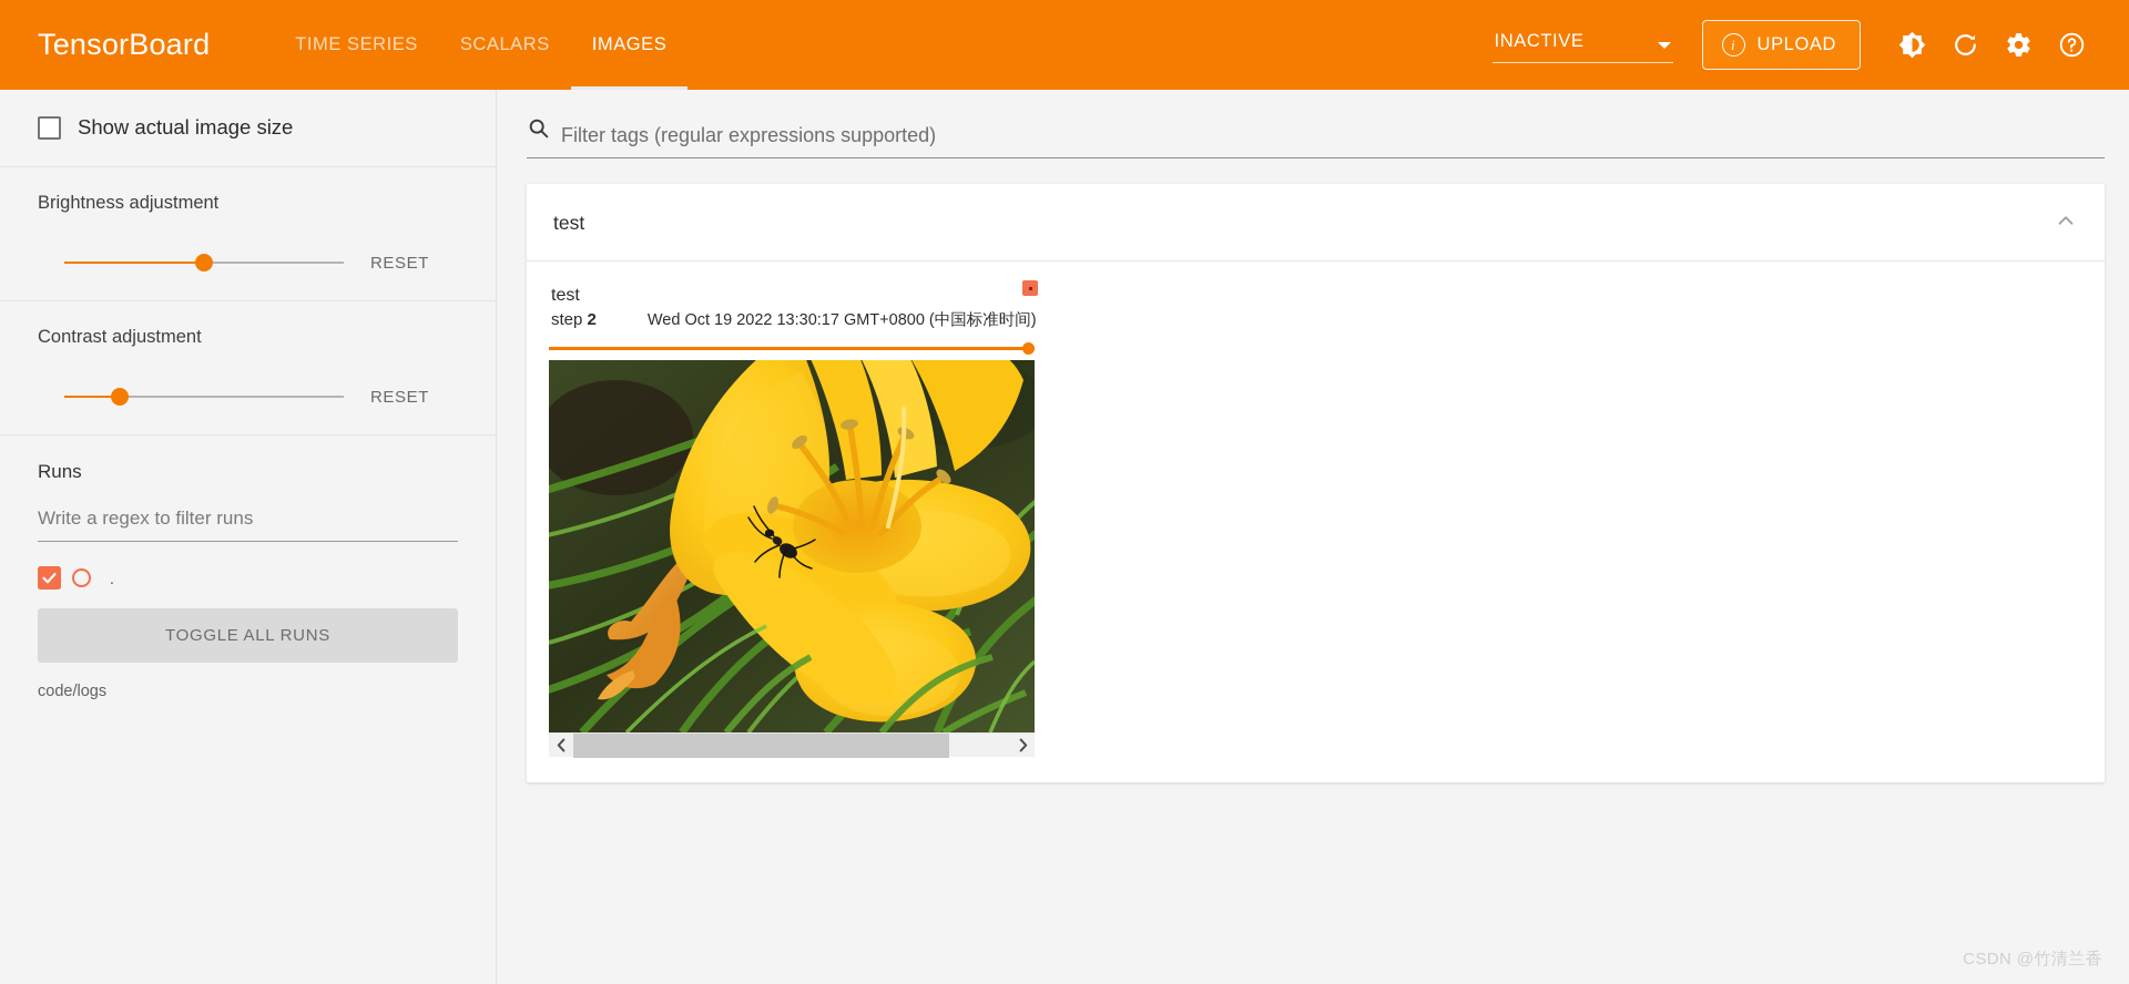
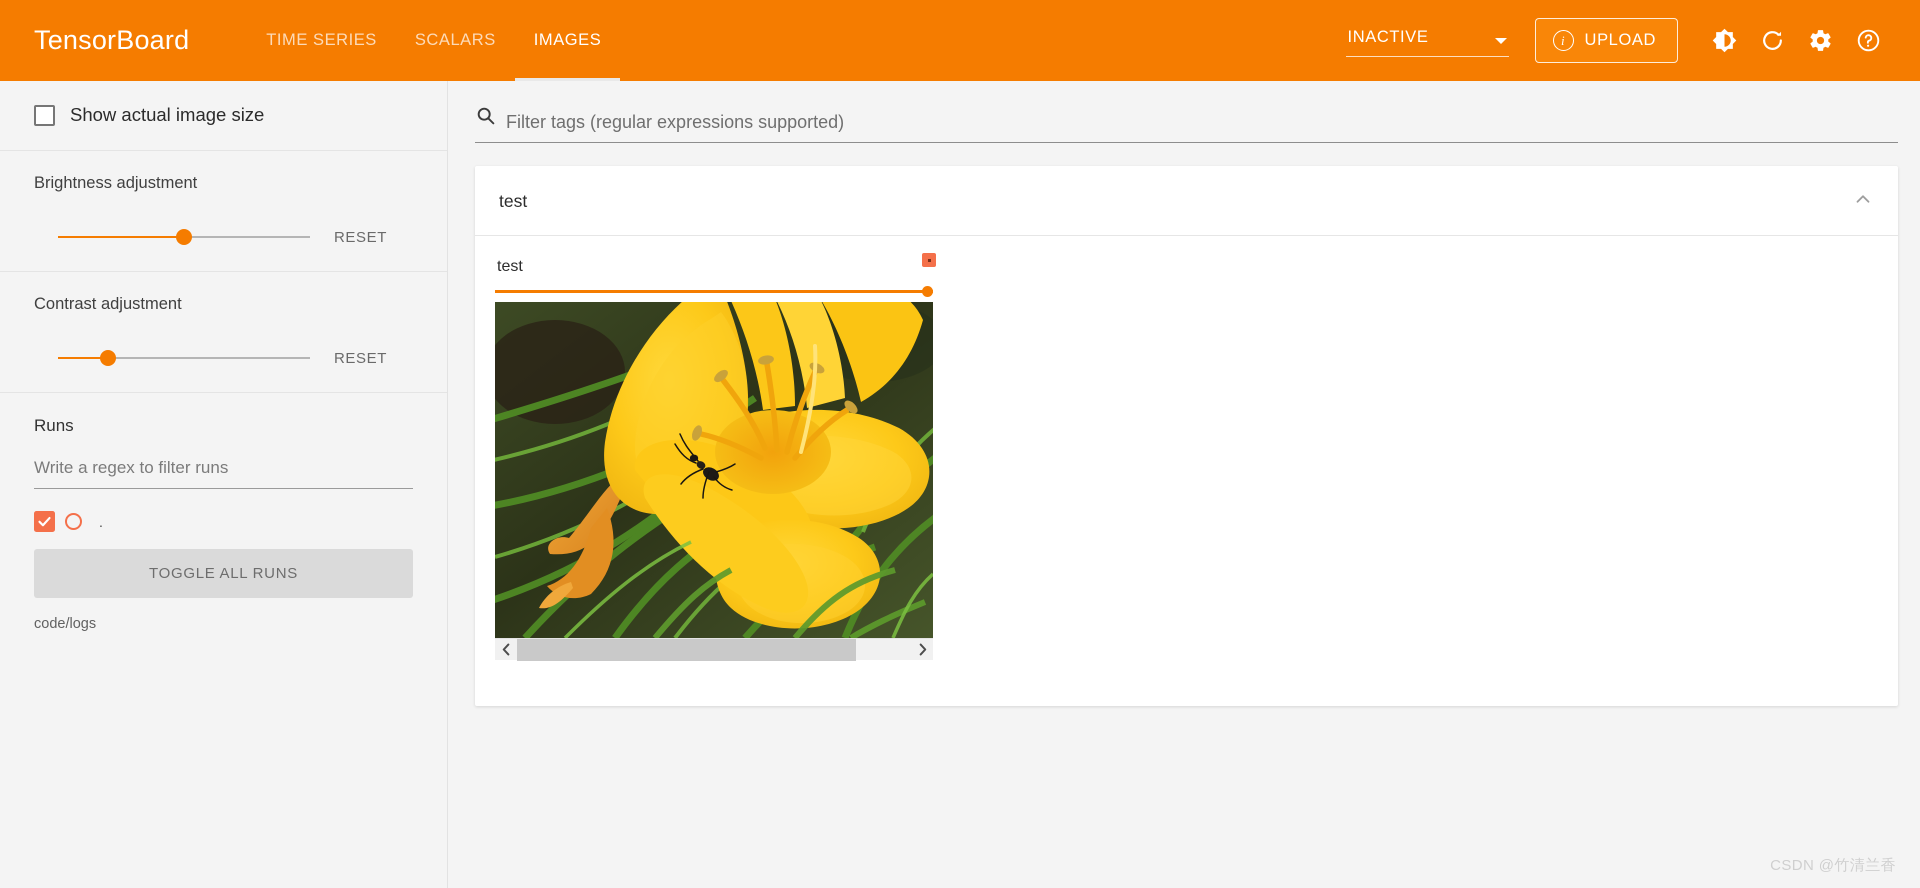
  TensorBoard
  TIME SERIES
  SCALARS
  IMAGES
  INACTIVE
  i
  UPLOAD
  Show actual image size
  Brightness adjustment
  RESET
  Contrast adjustment
  RESET
  Runs
  Write a regex to filter runs
  .
  TOGGLE ALL RUNS
  code/logs
  Filter tags (regular expressions supported)
  test
  test
- step 2
- Wed Oct 19 2022 13:30:17 GMT+0800 (中国标准时间)
  CSDN @竹清兰香
